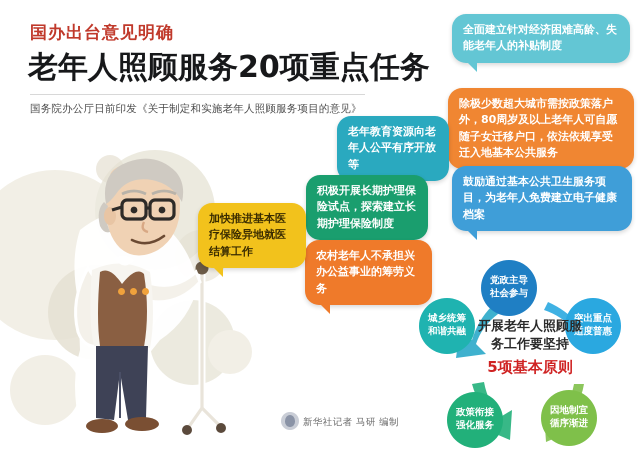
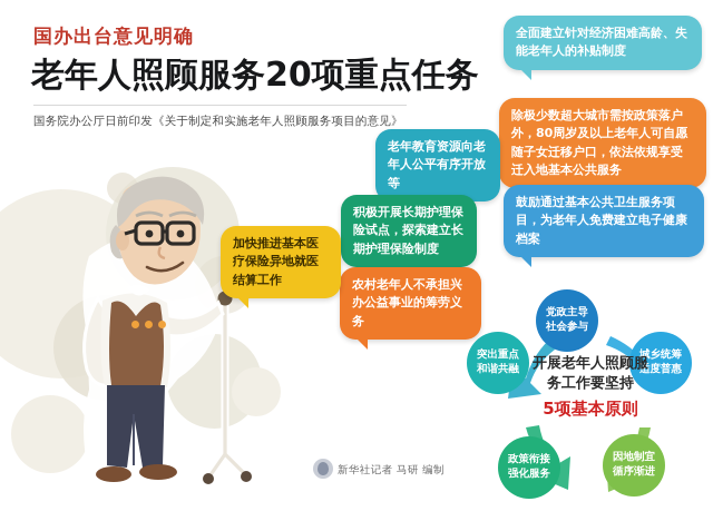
  国办出台意见明确
  老年人照顾服务20项重点任务
  国务院办公厅日前印发《关于制定和实施老年人照顾服务项目的意见》
  全面建立针对经济困难高龄、失能老年人的补贴制度
  除极少数超大城市需按政策落户外，80周岁及以上老年人可自愿随子女迁移户口，依法依规享受迁入地基本公共服务
  鼓励通过基本公共卫生服务项目，为老年人免费建立电子健康档案
  老年教育资源向老年人公平有序开放等
  积极开展长期护理保险试点，探索建立长期护理保险制度
  农村老年人不承担兴办公益事业的筹劳义务
  加快推进基本医疗保险异地就医结算工作
  党政主导
  社会参与
- 突出重点
+ 城乡统筹
  适度普惠
- 城乡统筹
+ 突出重点
  和谐共融
  政策衔接
  强化服务
  因地制宜
  循序渐进
  开展老年人照顾服务工作要坚持
  5项基本原则
  新华社记者 马研 编制
